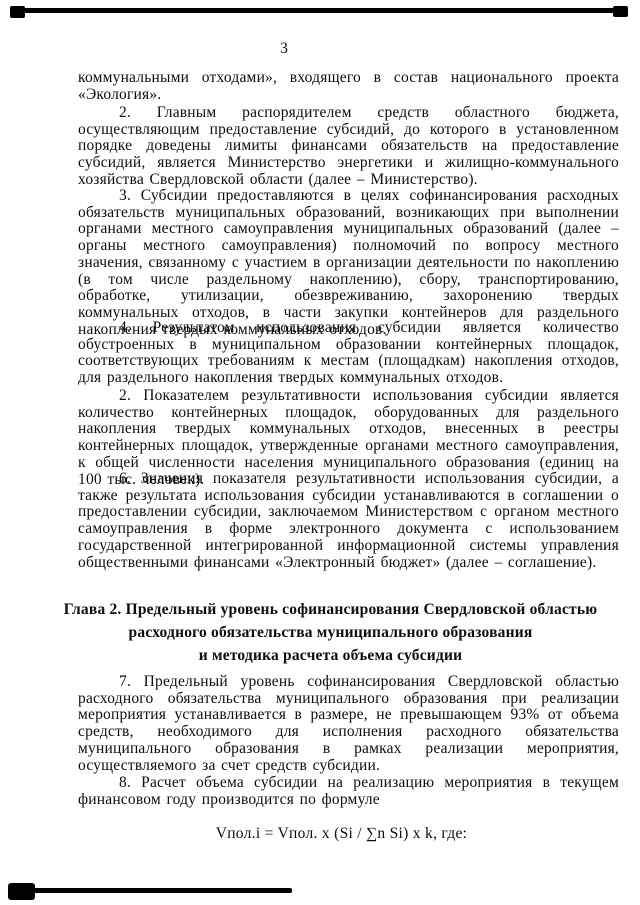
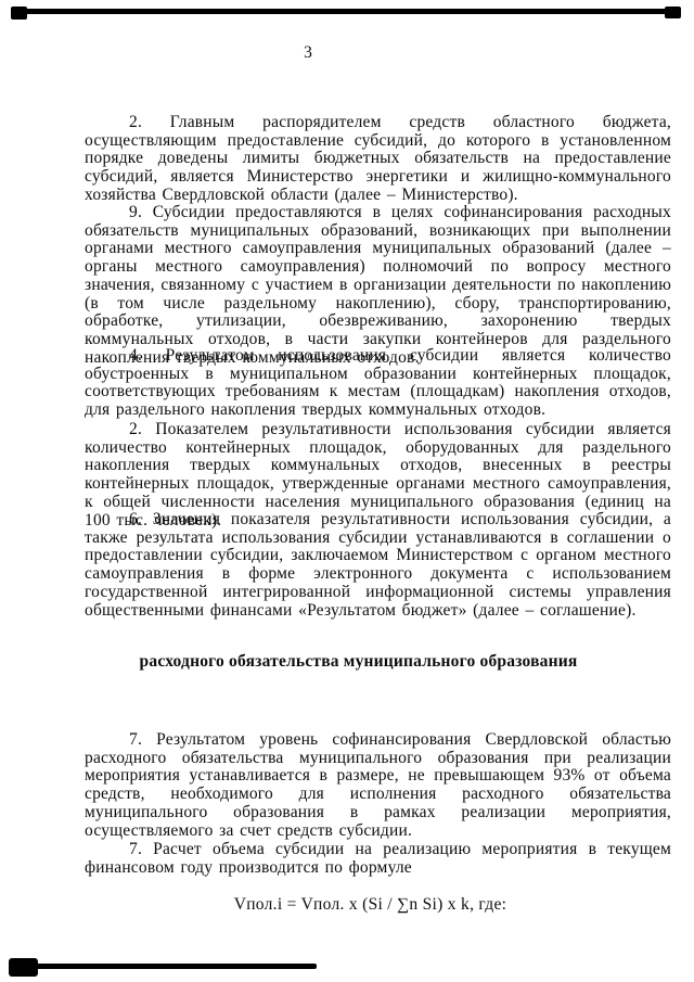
  3
- коммунальными отходами», входящего в состав национального проекта «Экология».
- 2. Главным распорядителем средств областного бюджета, осуществляющим предоставление субсидий, до которого в установленном порядке доведены лимиты финансами обязательств на предоставление субсидий, является Министерство энергетики и жилищно-коммунального хозяйства Свердловской области (далее – Министерство).
+ 2. Главным распорядителем средств областного бюджета, осуществляющим предоставление субсидий, до которого в установленном порядке доведены лимиты бюджетных обязательств на предоставление субсидий, является Министерство энергетики и жилищно-коммунального хозяйства Свердловской области (далее – Министерство).
- 3. Субсидии предоставляются в целях софинансирования расходных обязательств муниципальных образований, возникающих при выполнении органами местного самоуправления муниципальных образований (далее – органы местного самоуправления) полномочий по вопросу местного значения, связанному с участием в организации деятельности по накоплению (в том числе раздельному накоплению), сбору, транспортированию, обработке, утилизации, обезвреживанию, захоронению твердых коммунальных отходов, в части закупки контейнеров для раздельного накопления твердых коммунальных отходов.
+ 9. Субсидии предоставляются в целях софинансирования расходных обязательств муниципальных образований, возникающих при выполнении органами местного самоуправления муниципальных образований (далее – органы местного самоуправления) полномочий по вопросу местного значения, связанному с участием в организации деятельности по накоплению (в том числе раздельному накоплению), сбору, транспортированию, обработке, утилизации, обезвреживанию, захоронению твердых коммунальных отходов, в части закупки контейнеров для раздельного накопления твердых коммунальных отходов.
  4. Результатом использования субсидии является количество обустроенных в муниципальном образовании контейнерных площадок, соответствующих требованиям к местам (площадкам) накопления отходов, для раздельного накопления твердых коммунальных отходов.
  2. Показателем результативности использования субсидии является количество контейнерных площадок, оборудованных для раздельного накопления твердых коммунальных отходов, внесенных в реестры контейнерных площадок, утвержденные органами местного самоуправления, к общей численности населения муниципального образования (единиц на 100 тыс. человек).
- 6. Значения показателя результативности использования субсидии, а также результата использования субсидии устанавливаются в соглашении о предоставлении субсидии, заключаемом Министерством с органом местного самоуправления в форме электронного документа с использованием государственной интегрированной информационной системы управления общественными финансами «Электронный бюджет» (далее – соглашение).
+ 6. Значения показателя результативности использования субсидии, а также результата использования субсидии устанавливаются в соглашении о предоставлении субсидии, заключаемом Министерством с органом местного самоуправления в форме электронного документа с использованием государственной интегрированной информационной системы управления общественными финансами «Результатом бюджет» (далее – соглашение).
- Глава 2. Предельный уровень софинансирования Свердловской областью
  расходного обязательства муниципального образования
- и методика расчета объема субсидии
- 7. Предельный уровень софинансирования Свердловской областью расходного обязательства муниципального образования при реализации мероприятия устанавливается в размере, не превышающем 93% от объема средств, необходимого для исполнения расходного обязательства муниципального образования в рамках реализации мероприятия, осуществляемого за счет средств субсидии.
+ 7. Результатом уровень софинансирования Свердловской областью расходного обязательства муниципального образования при реализации мероприятия устанавливается в размере, не превышающем 93% от объема средств, необходимого для исполнения расходного обязательства муниципального образования в рамках реализации мероприятия, осуществляемого за счет средств субсидии.
- 8. Расчет объема субсидии на реализацию мероприятия в текущем финансовом году производится по формуле
+ 7. Расчет объема субсидии на реализацию мероприятия в текущем финансовом году производится по формуле
  Vпол.i = Vпол. x (Si / ∑n Si) x k, где:
